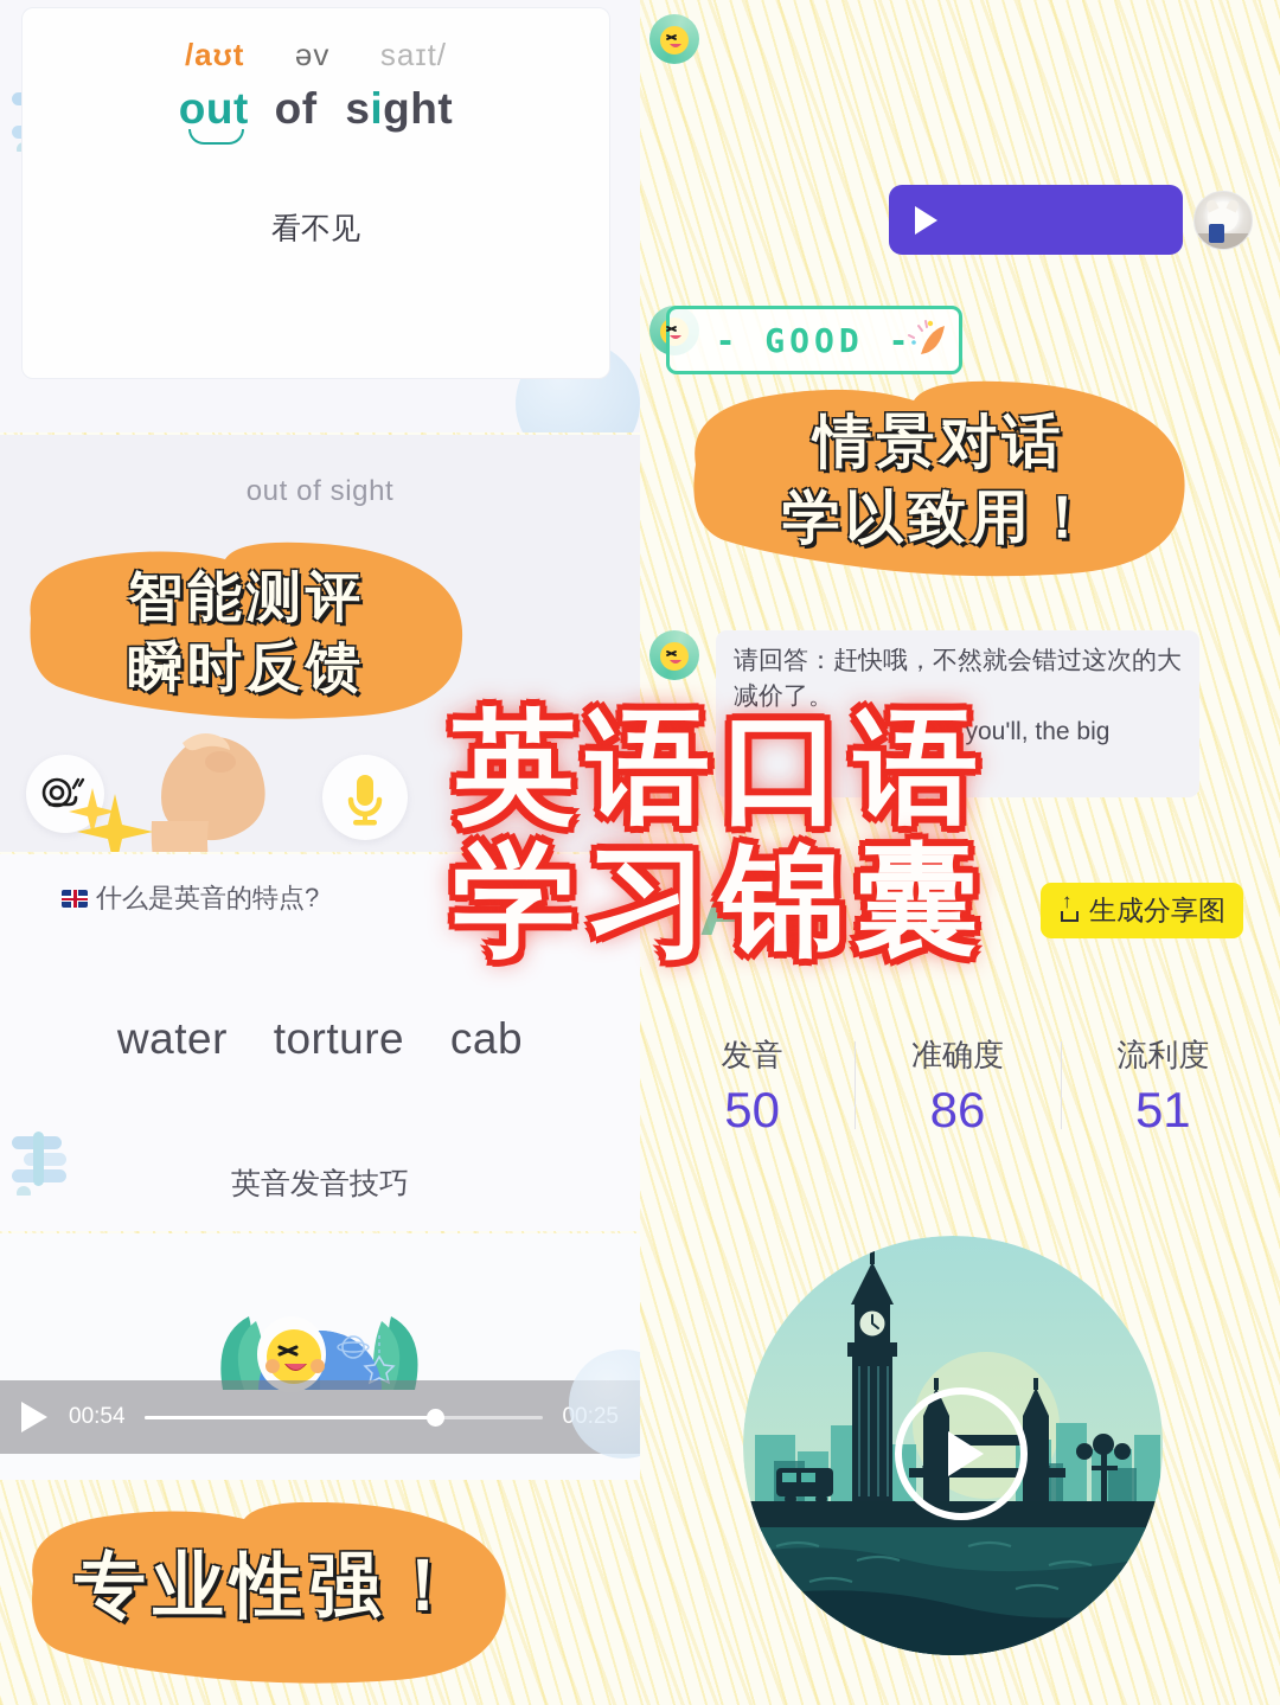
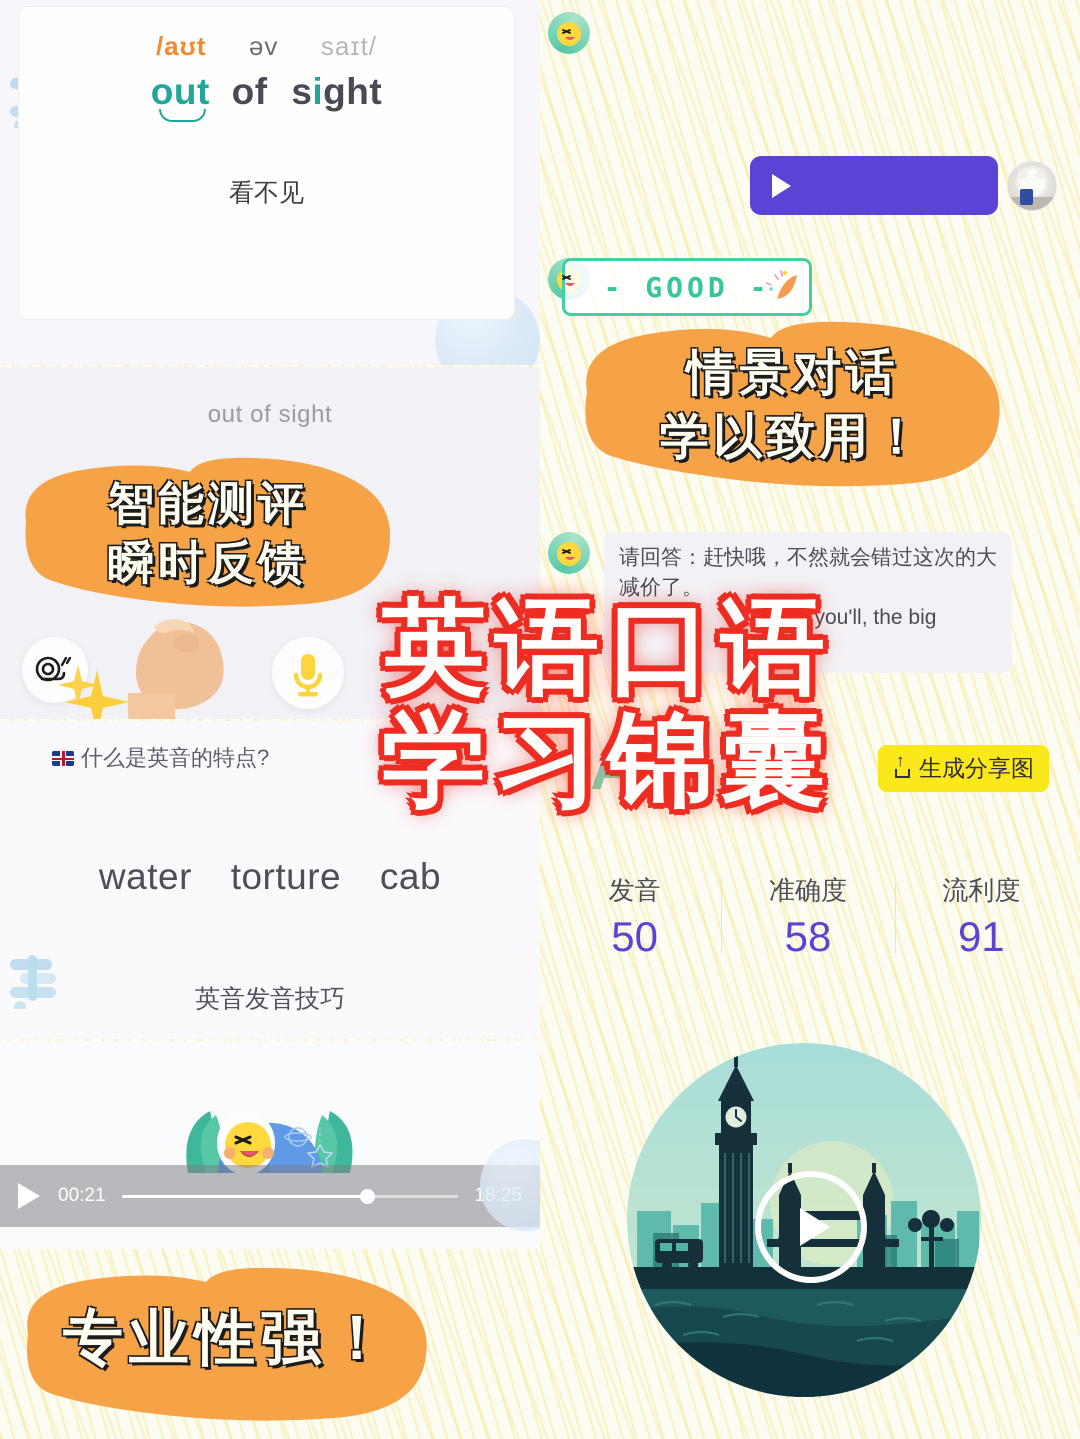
  /aʊt əv saɪt/
  out of sight
  看不见
  out of sight
  什么是英音的特点?
  water torture cab
  英音发音技巧
- 00:54
+ 00:21
- 00:25
+ 18:25
  - GOOD -
  请回答：赶快哦，不然就会错过这次的大
  减价了。
  r, you'll, the big
  e
  A
  e
  生成分享图
  发音
  50
  准确度
- 86
+ 58
  流利度
- 51
+ 91
  智能测评
  瞬时反馈
  情景对话
  学以致用！
  专业性强！
  英语口语
  学习锦囊
